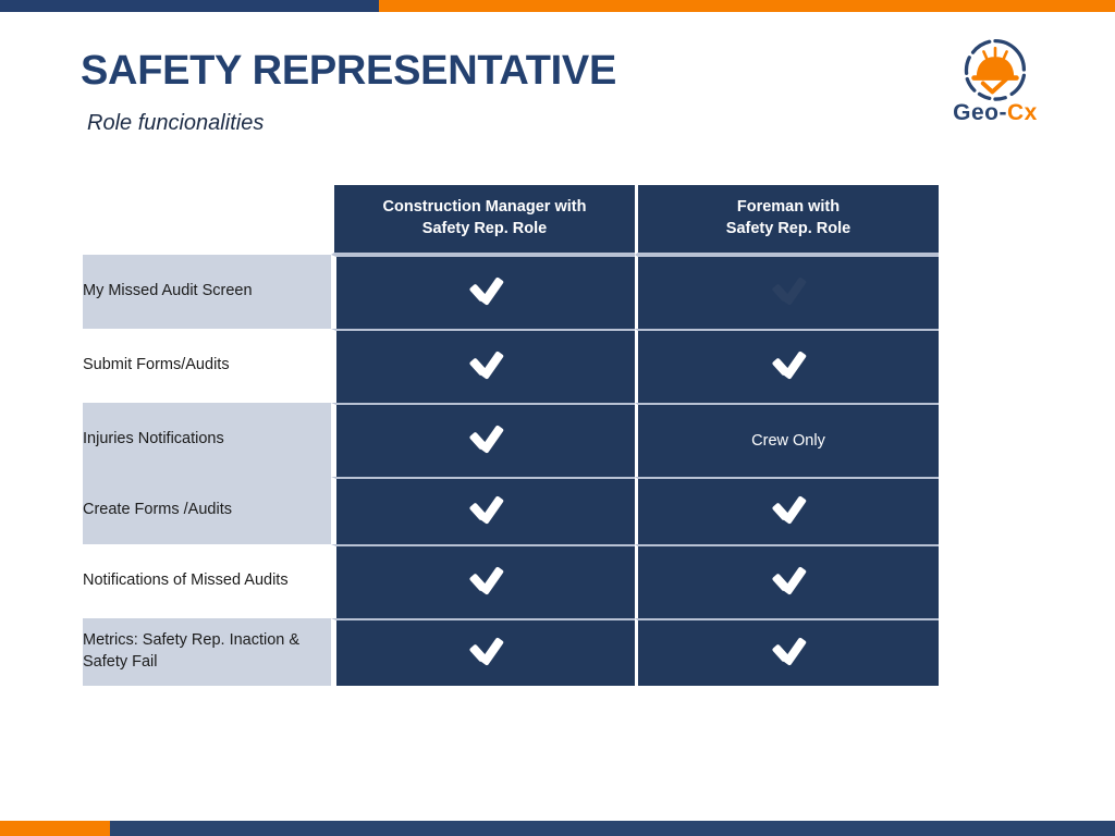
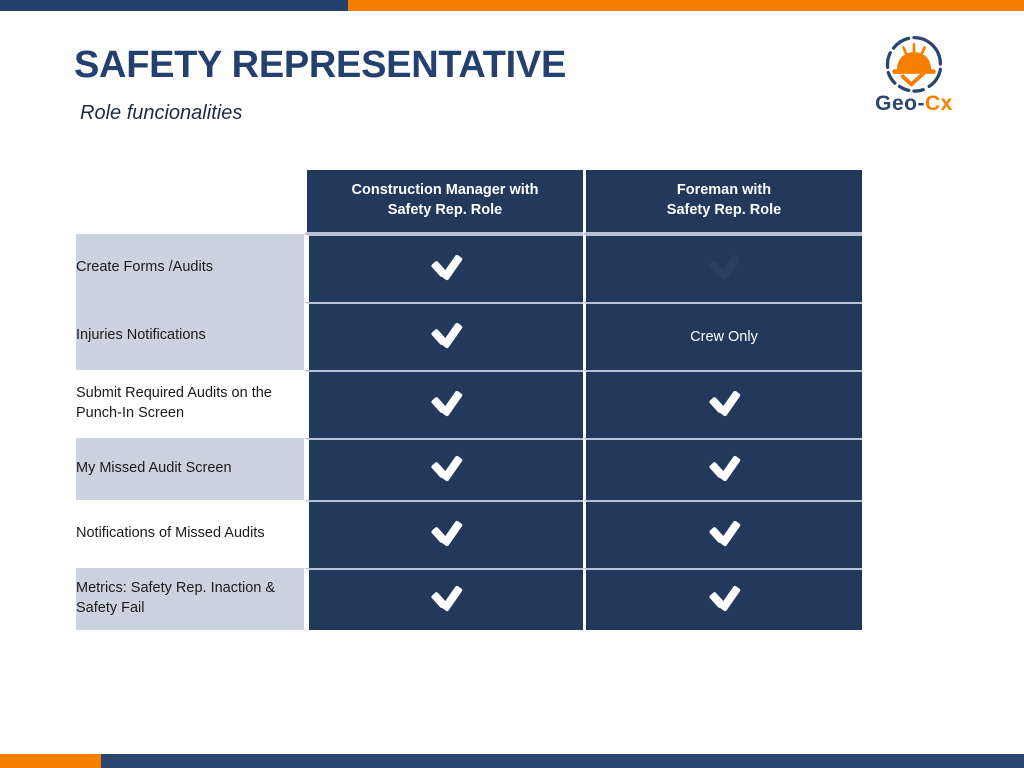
  SAFETY REPRESENTATIVE
  Role funcionalities
  Geo-Cx
  	Construction Manager with Safety Rep. Role	Foreman with Safety Rep. Role
- My Missed Audit Screen
+ Create Forms /Audits
- Submit Forms/Audits
  Injuries Notifications		Crew Only
+ Submit Required Audits on the Punch-In Screen
- Create Forms /Audits
+ My Missed Audit Screen
  Notifications of Missed Audits
  Metrics: Safety Rep. Inaction & Safety Fail
